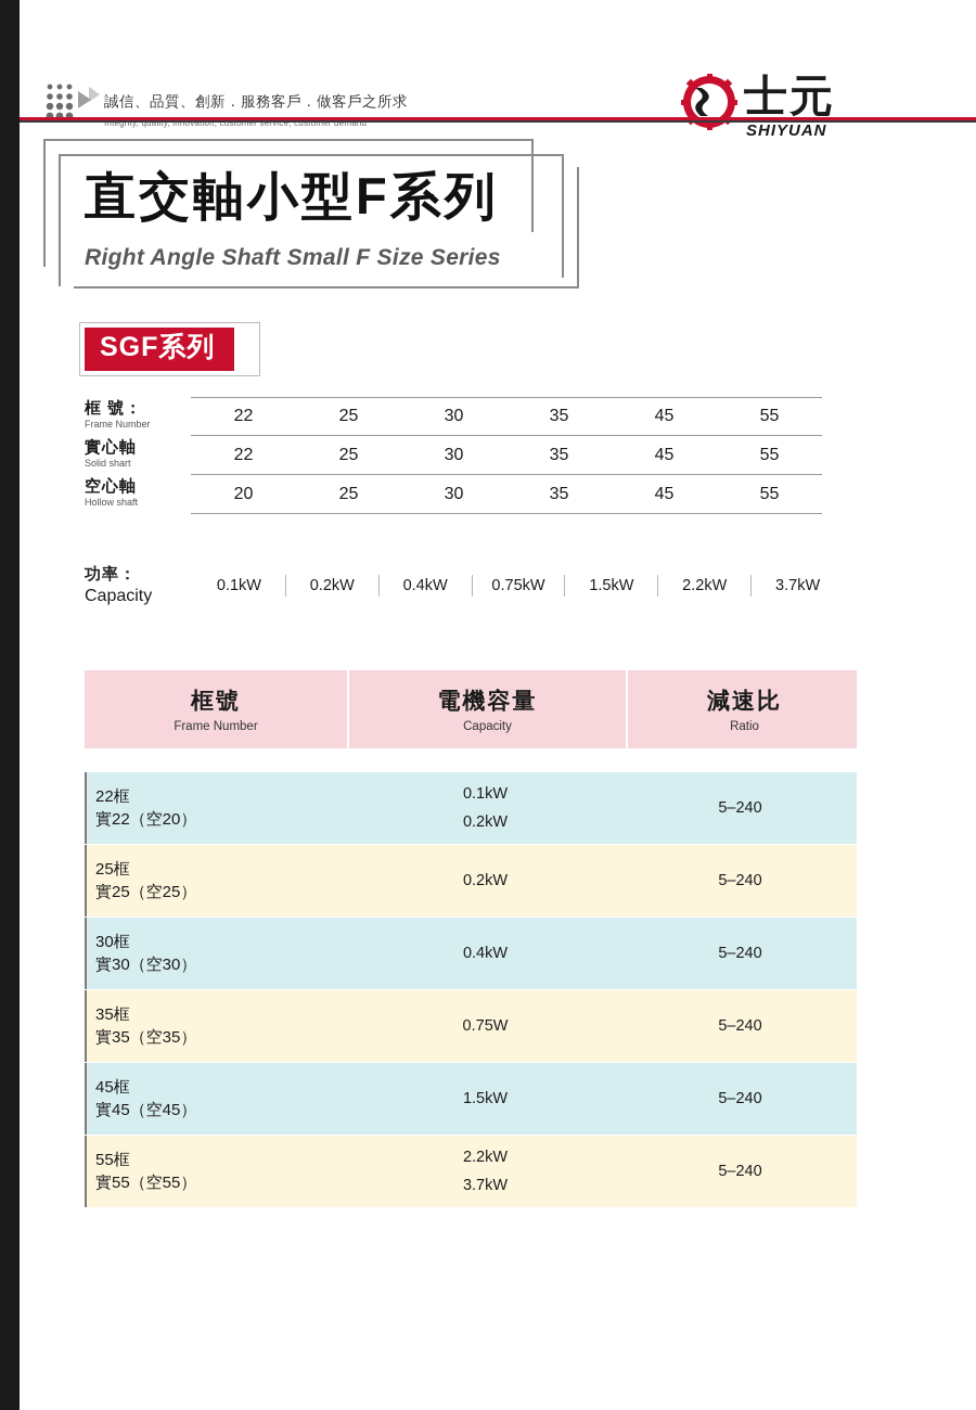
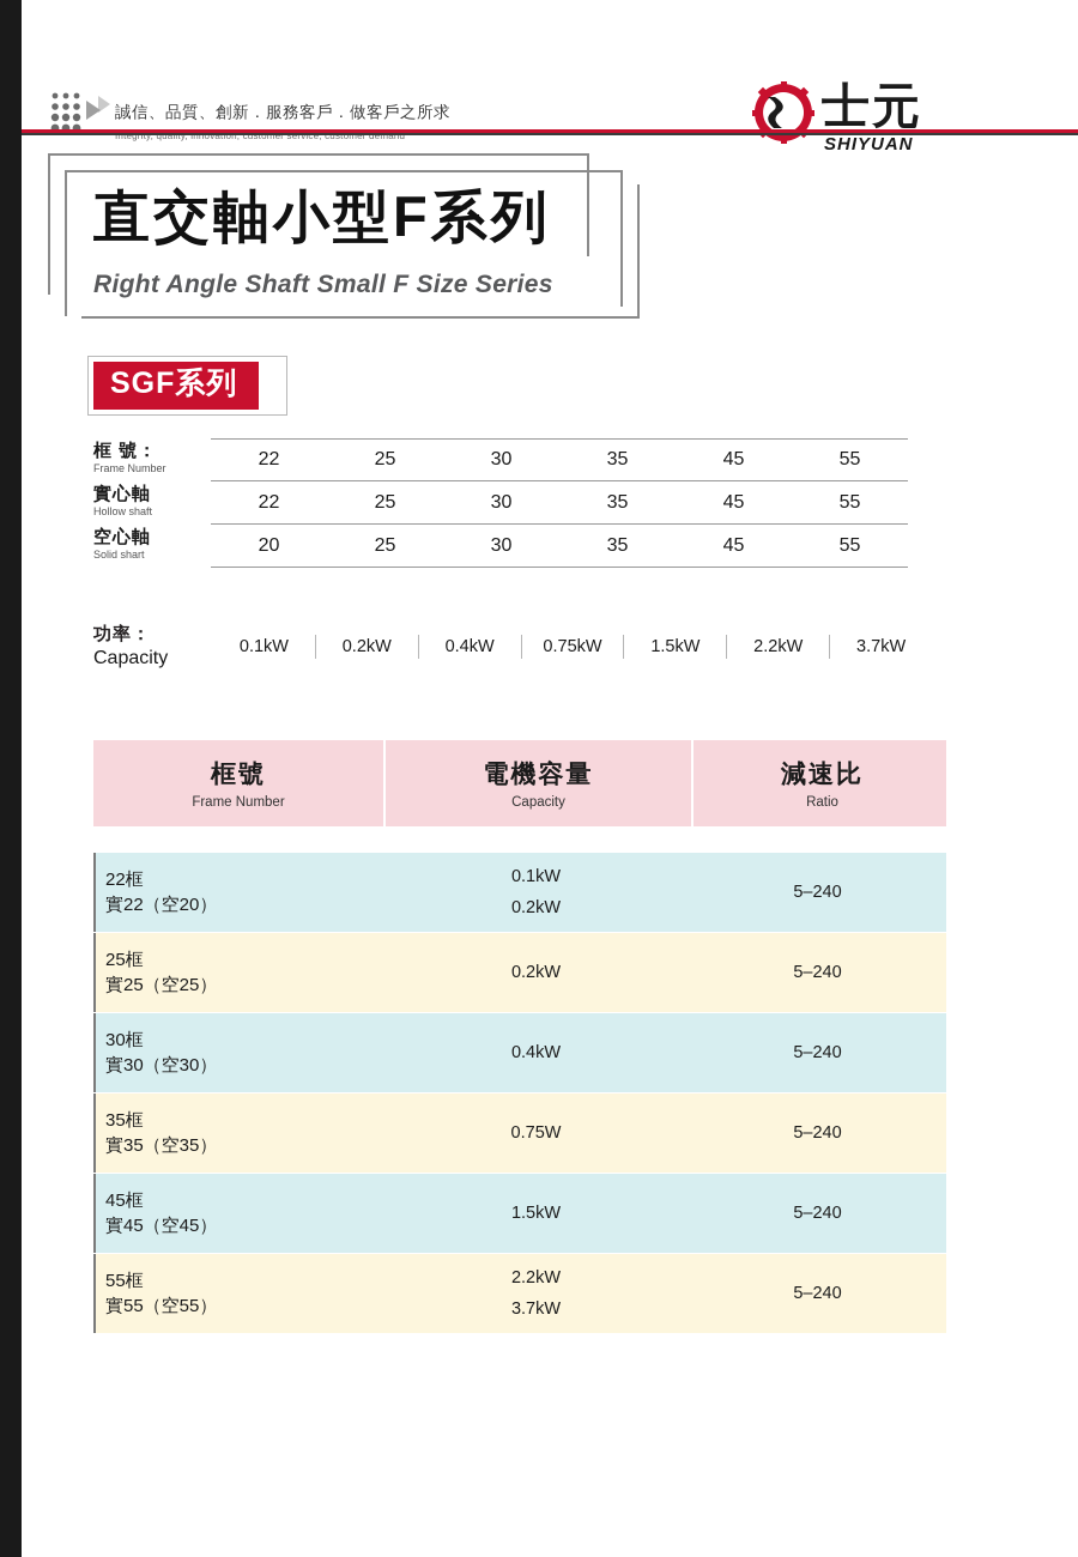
  誠信、品質、創新．服務客戶．做客戶之所求
  Integrity, quality, innovation, customer service, customer demand
  士元
  SHIYUAN
  直交軸小型F系列
  Right Angle Shaft Small F Size Series
  SGF系列
  框 號：
  Frame Number
  22
  25
  30
  35
  45
  55
  實心軸
- Solid shart
+ Hollow shaft
  22
  25
  30
  35
  45
  55
  空心軸
- Hollow shaft
+ Solid shart
  20
  25
  30
  35
  45
  55
  功率：
  Capacity
  0.1kW
  0.2kW
  0.4kW
  0.75kW
  1.5kW
  2.2kW
  3.7kW
  框號
  Frame Number
  電機容量
  Capacity
  減速比
  Ratio
  22框
  實22（空20）
  0.1kW
  0.2kW
  5–240
  25框
  實25（空25）
  0.2kW
  5–240
  30框
  實30（空30）
  0.4kW
  5–240
  35框
  實35（空35）
  0.75W
  5–240
  45框
  實45（空45）
  1.5kW
  5–240
  55框
  實55（空55）
  2.2kW
  3.7kW
  5–240
